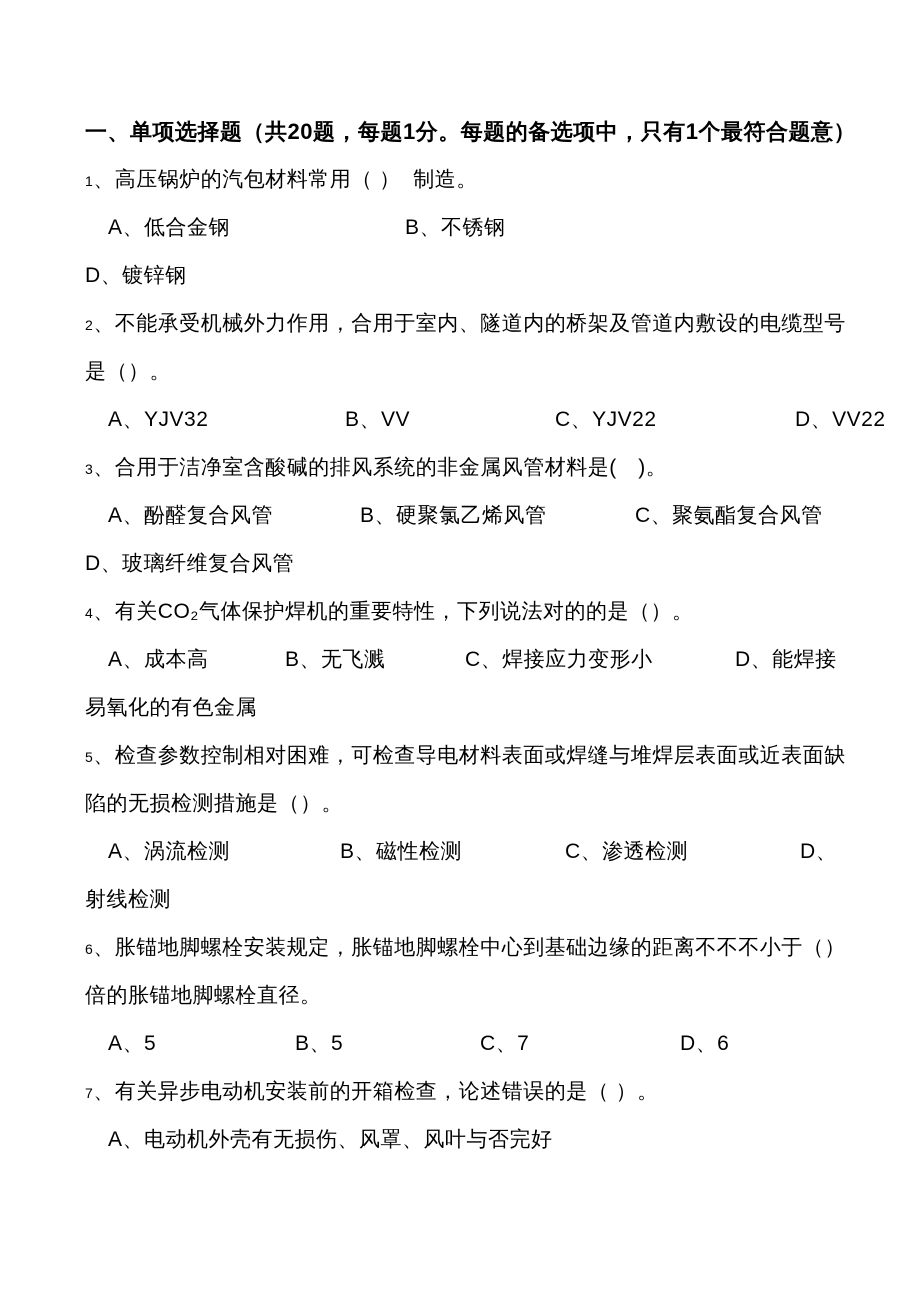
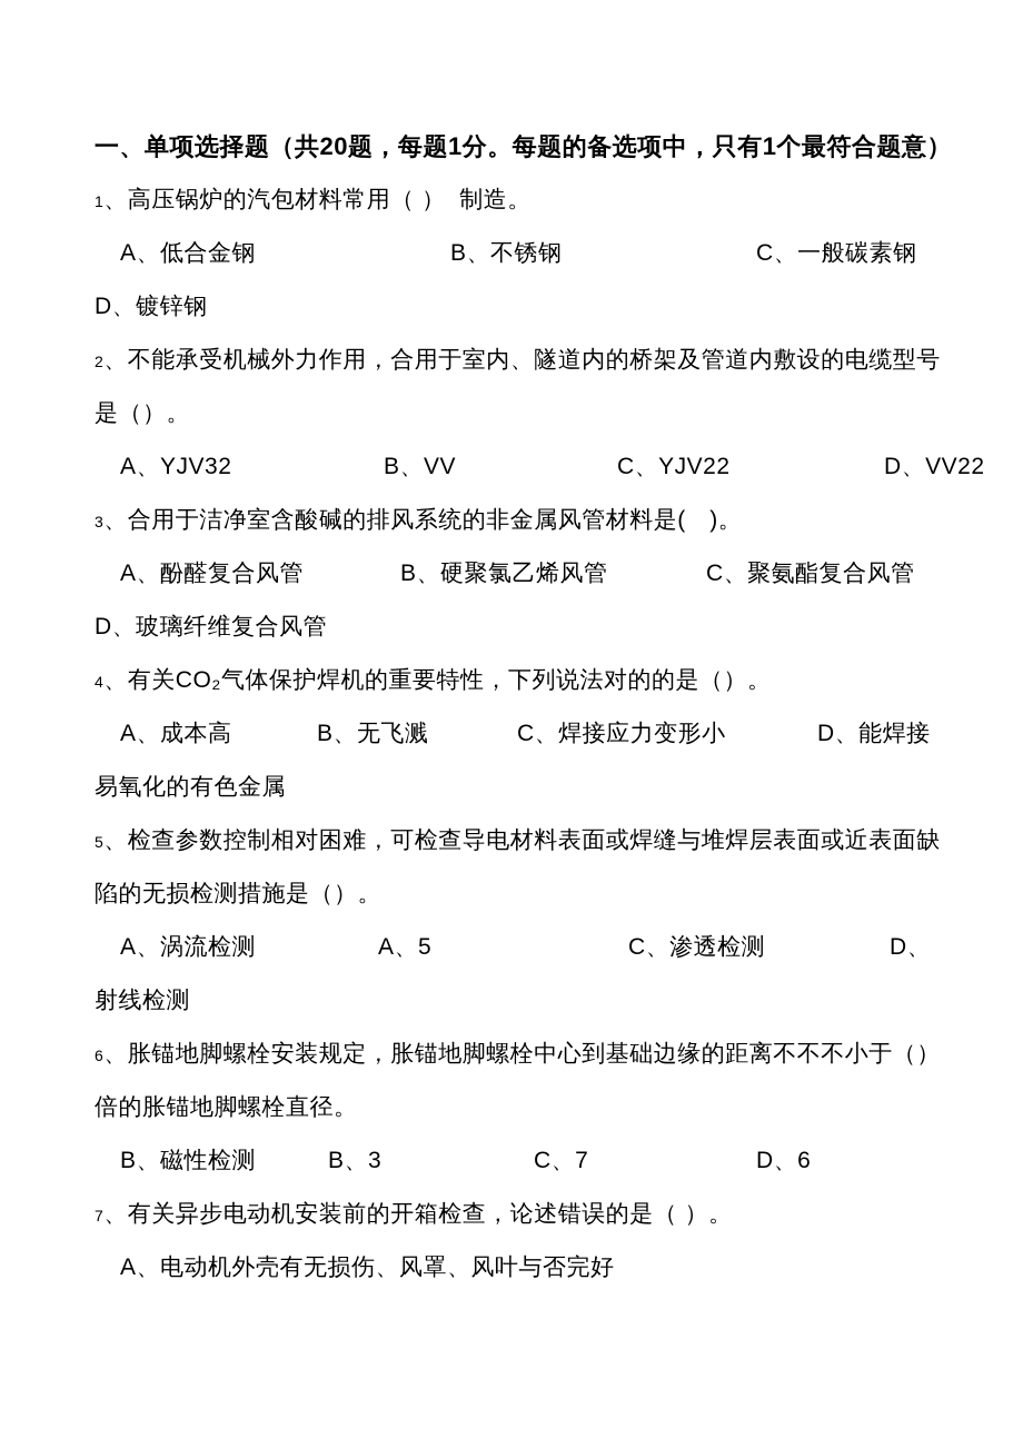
  一、单项选择题（共20题，每题1分。每题的备选项中，只有1个最符合题意）
  1、高压锅炉的汽包材料常用（ ） 制造。
  A、低合金钢
  B、不锈钢
+ C、一般碳素钢
  D、镀锌钢
  2、不能承受机械外力作用，合用于室内、隧道内的桥架及管道内敷设的电缆型号
  是（）。
  A、YJV32
  B、VV
  C、YJV22
  D、VV22
  3、合用于洁净室含酸碱的排风系统的非金属风管材料是( )。
  A、酚醛复合风管
  B、硬聚氯乙烯风管
  C、聚氨酯复合风管
  D、玻璃纤维复合风管
  4、有关CO₂气体保护焊机的重要特性，下列说法对的的是（）。
  A、成本高
  B、无飞溅
  C、焊接应力变形小
  D、能焊接
  易氧化的有色金属
  5、检查参数控制相对困难，可检查导电材料表面或焊缝与堆焊层表面或近表面缺
  陷的无损检测措施是（）。
  A、涡流检测
- B、磁性检测
+ A、5
  C、渗透检测
  D、
  射线检测
  6、胀锚地脚螺栓安装规定，胀锚地脚螺栓中心到基础边缘的距离不不不小于（）
  倍的胀锚地脚螺栓直径。
- A、5
+ B、磁性检测
- B、5
+ B、3
  C、7
  D、6
  7、有关异步电动机安装前的开箱检查，论述错误的是（ ）。
  A、电动机外壳有无损伤、风罩、风叶与否完好
